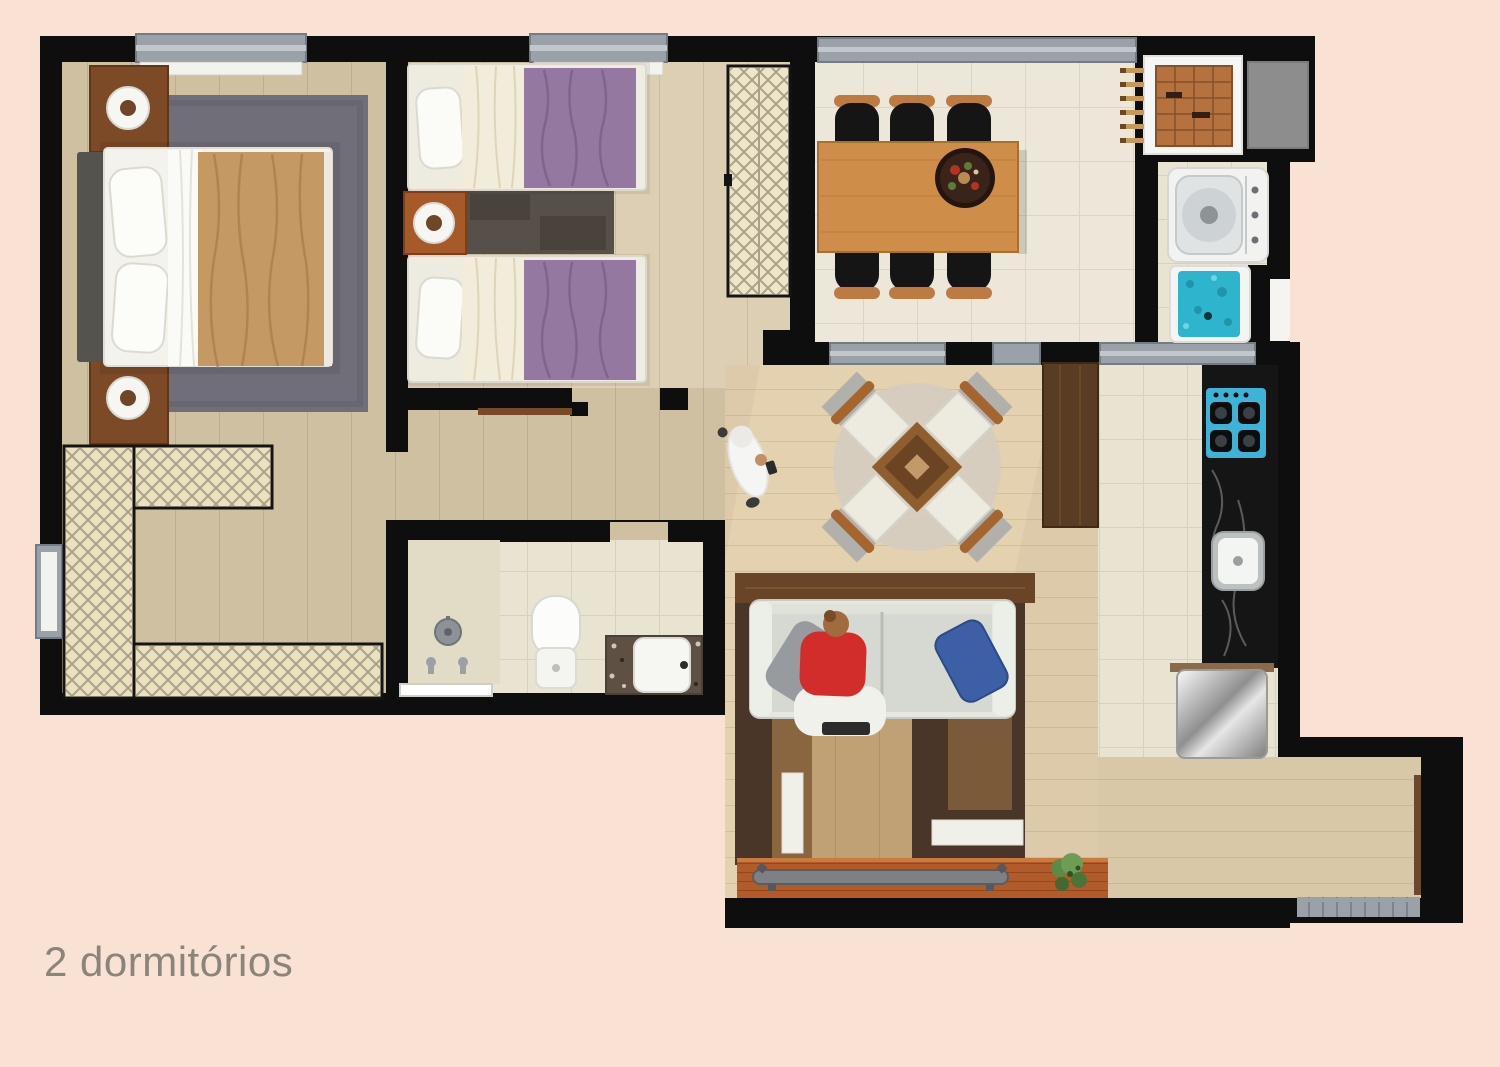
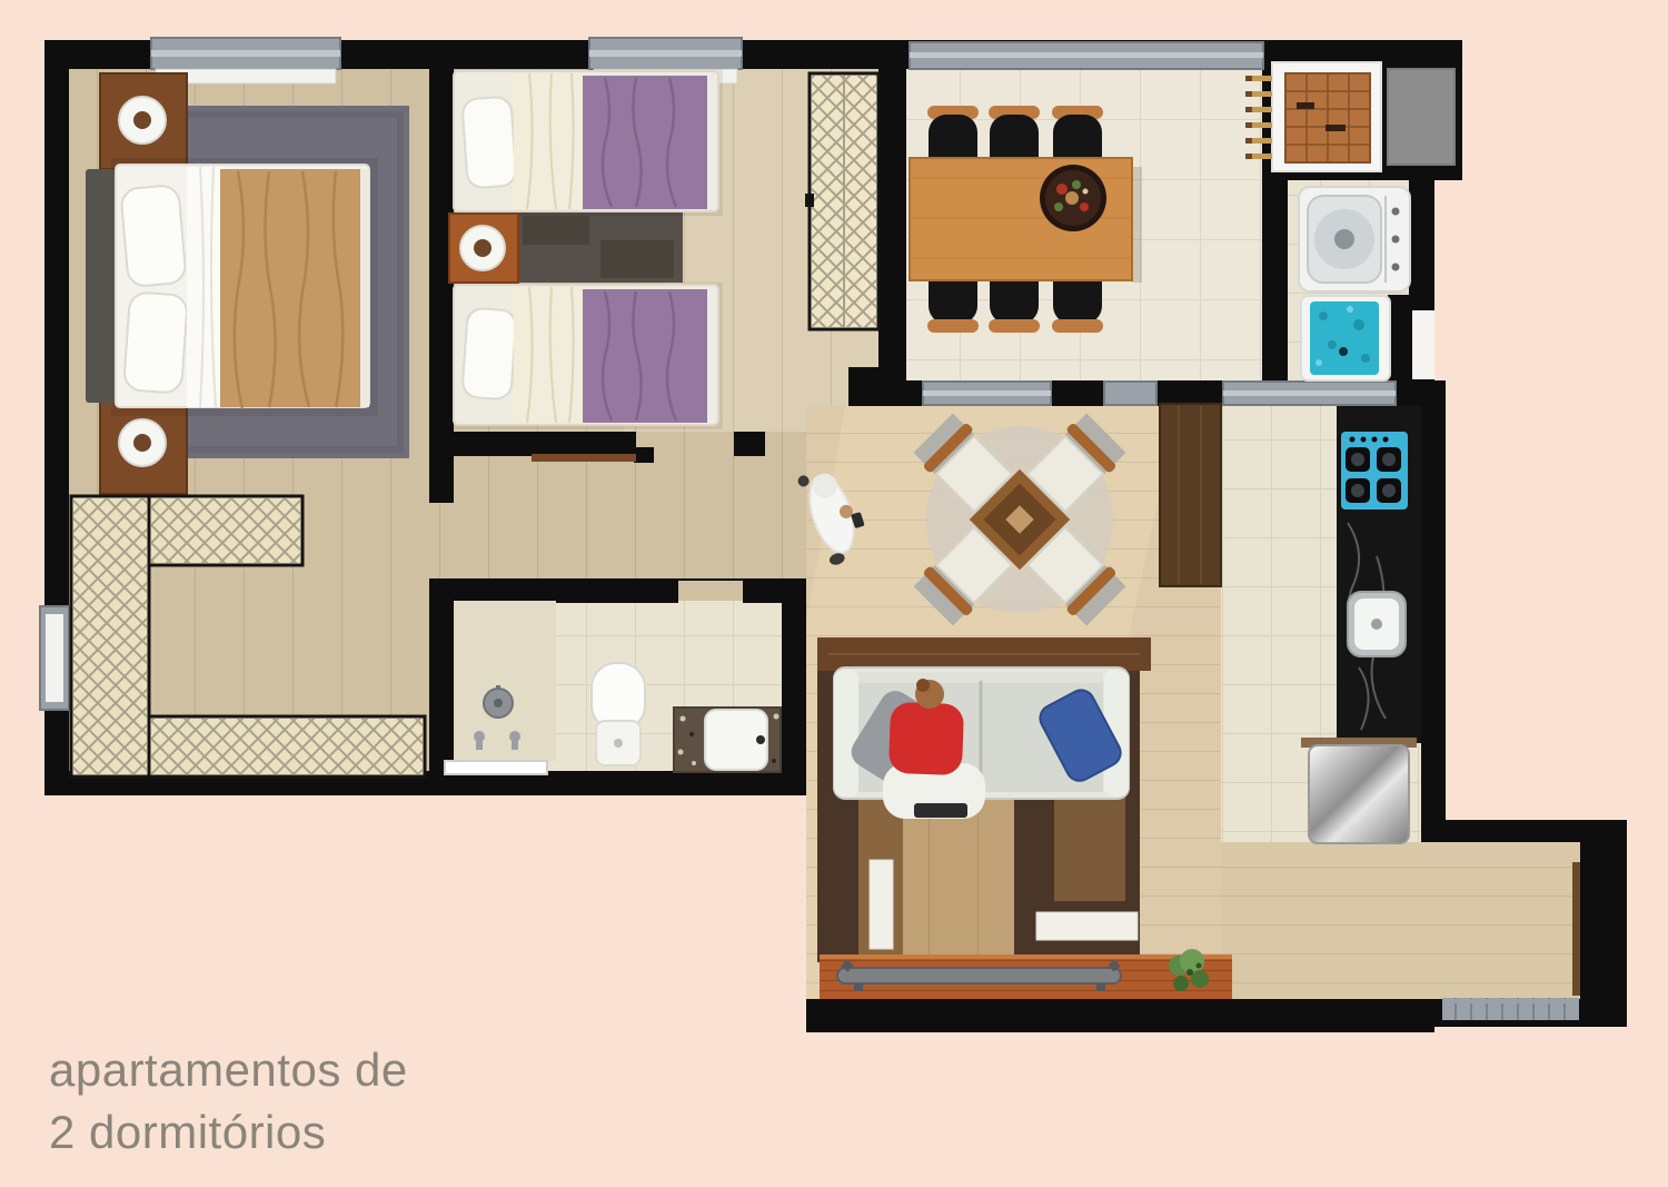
+ apartamentos de
  2 dormitórios
